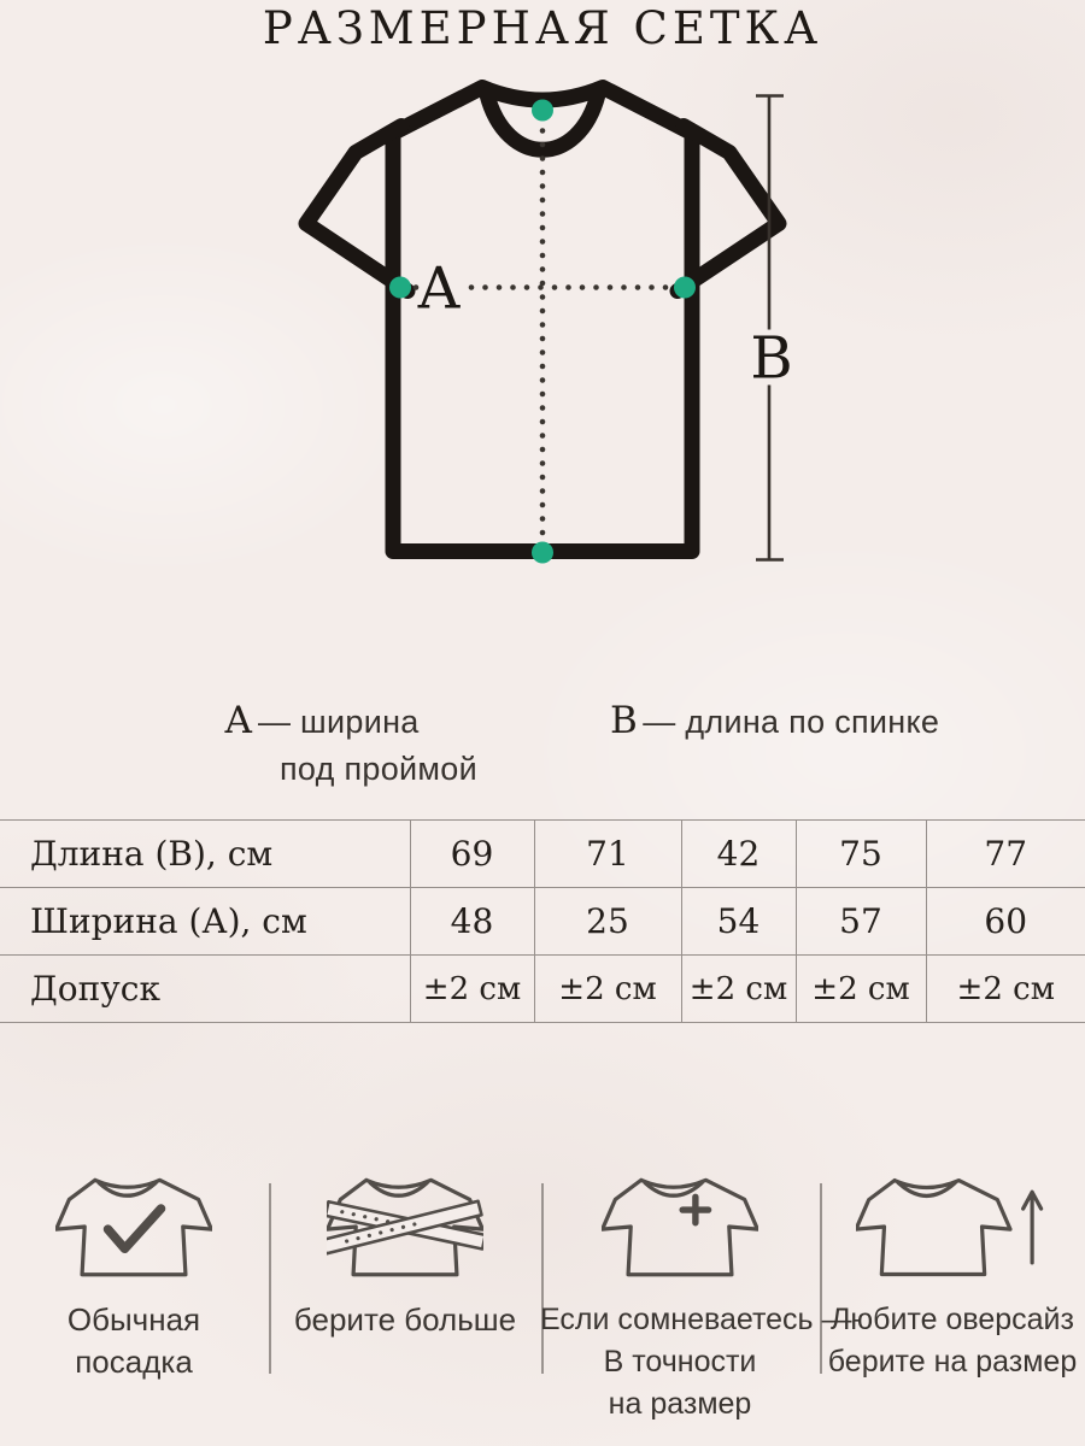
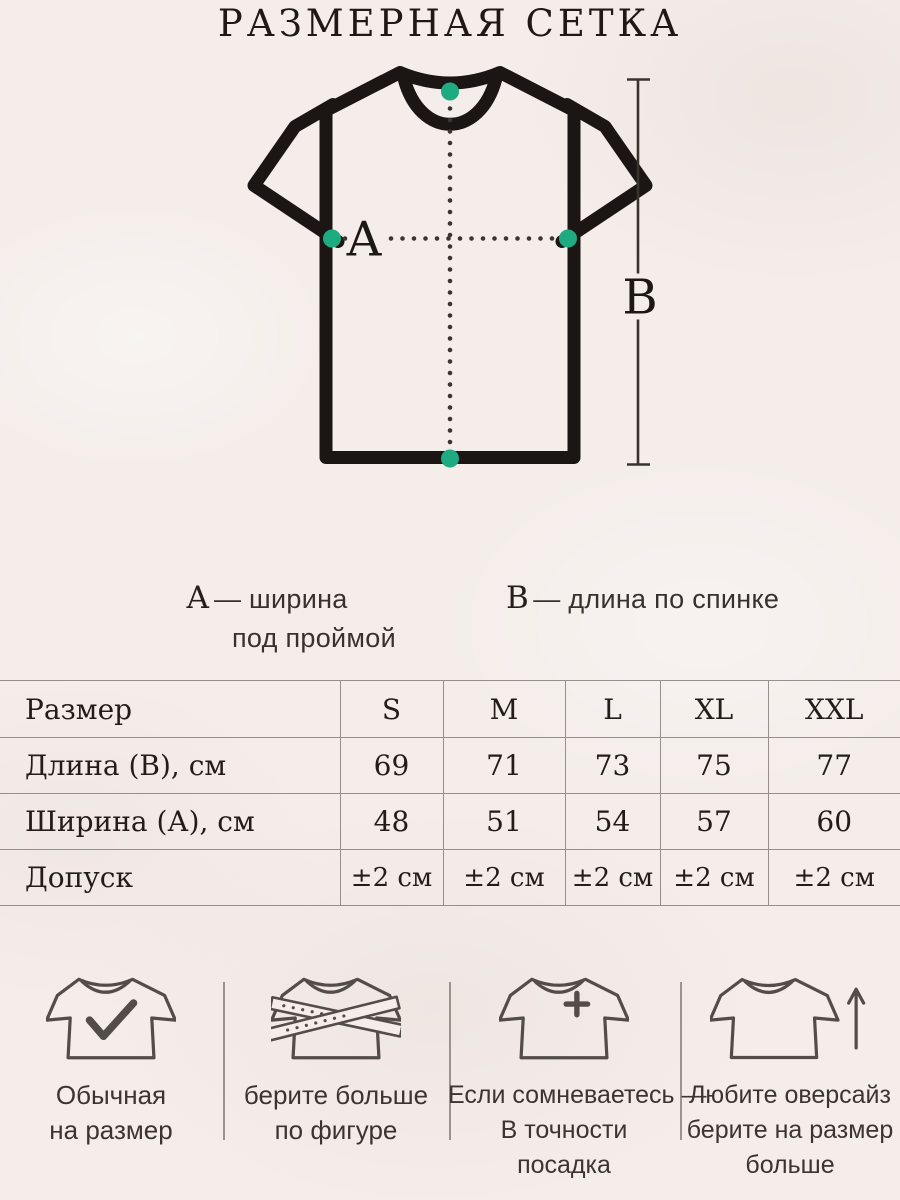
  РАЗМЕРНАЯ СЕТКА
  А
  В
  А — ширина
  под проймой
  В — длина по спинке
+ Размер	S	M	L	XL	XXL
- Длина (В), см	69	71	42	75	77
+ Длина (В), см	69	71	73	75	77
- Ширина (А), см	48	25	54	57	60
+ Ширина (А), см	48	51	54	57	60
  Допуск	±2 см	±2 см	±2 см	±2 см	±2 см
  Обычная
- посадка
+ на размер
  берите больше
+ по фигуре
  Если сомневаетесь
  В точности
- на размер
+ посадка
  Любите оверсайз
  берите на размер
+ больше
